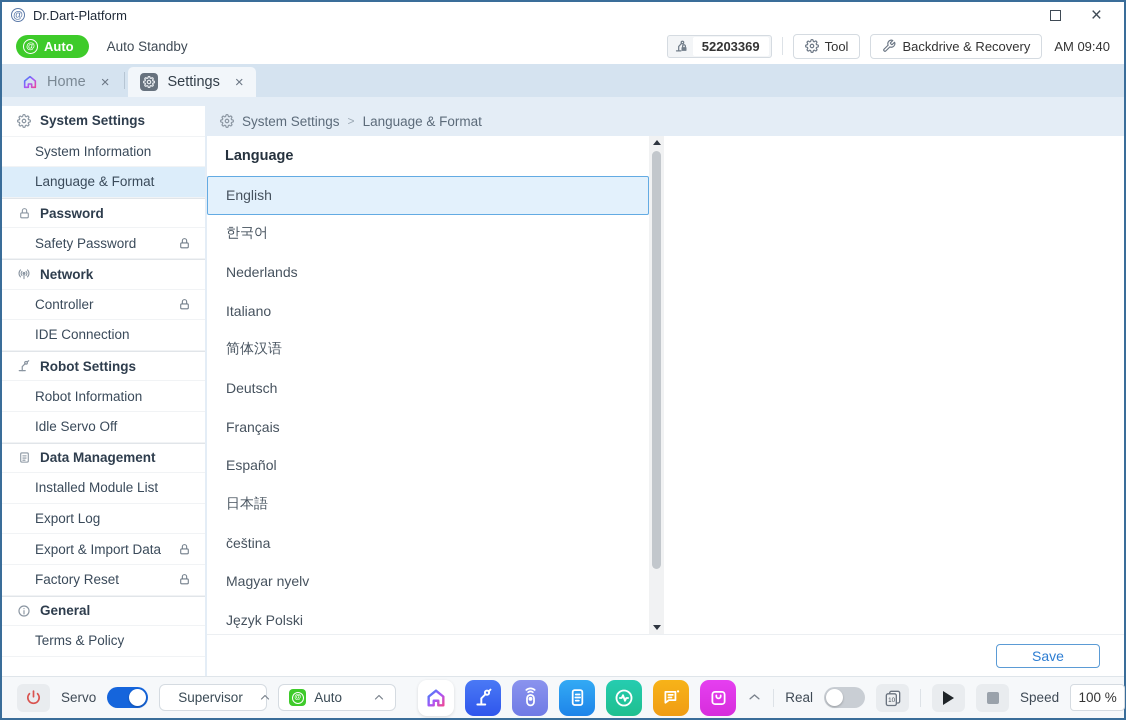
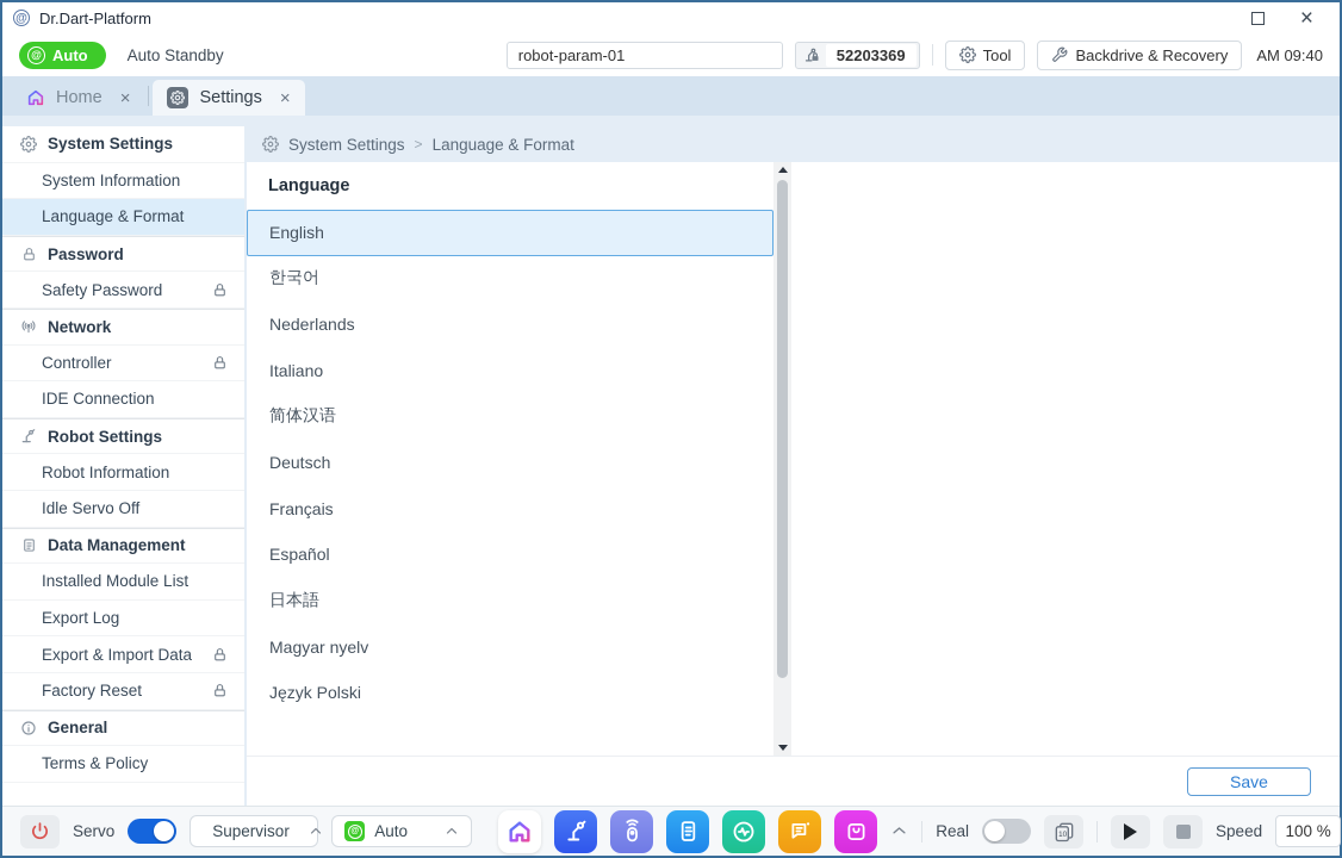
  @
  Dr.Dart-Platform
  ×
  @
  Auto
  Auto Standby
+ robot-param-01
  52203369
  Tool
  Backdrive & Recovery
  AM 09:40
  Home
  ×
  Settings
  ×
  System Settings
  System Information
  Language & Format
  Password
  Safety Password
  Network
  Controller
  IDE Connection
  Robot Settings
  Robot Information
  Idle Servo Off
  Data Management
  Installed Module List
  Export Log
  Export & Import Data
  Factory Reset
  General
  Terms & Policy
  System Settings
  >
  Language & Format
  Language
  English
  한국어
  Nederlands
  Italiano
  简体汉语
  Deutsch
  Français
  Español
  日本語
- čeština
  Magyar nyelv
  Język Polski
  Save
  Servo
  Supervisor
  Auto
  Real
  Speed
  100 %
